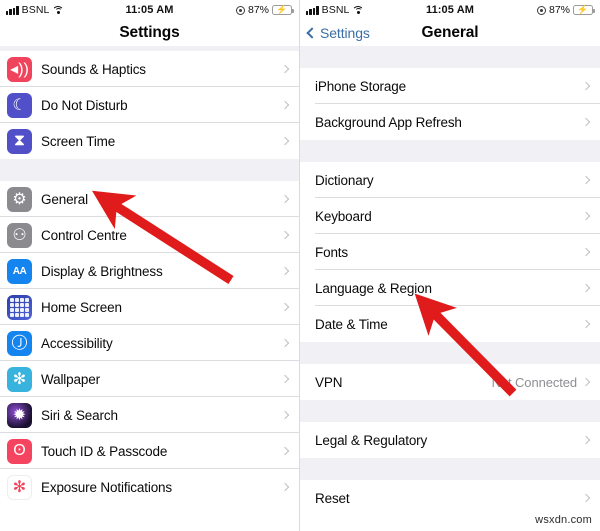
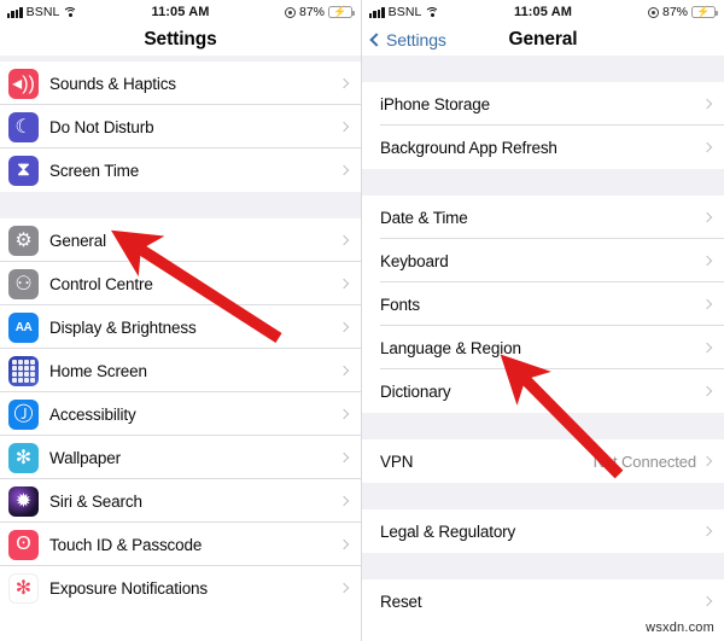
  BSNL
  11:05 AM
  87%
  ⚡
  Settings
  ◂))
  Sounds & Haptics
  ☾
  Do Not Disturb
  ⧗
  Screen Time
  ⚙
  General
  ⚇
  Control Centre
  AA
  Display & Brightness
  Home Screen
  Ⓙ
  Accessibility
  ✻
  Wallpaper
  ✹
  Siri & Search
  ʘ
  Touch ID & Passcode
  ✻
  Exposure Notifications
  BSNL
  11:05 AM
  87%
  ⚡
  Settings
  General
  iPhone Storage
  Background App Refresh
- Dictionary
+ Date & Time
  Keyboard
  Fonts
  Language & Region
- Date & Time
+ Dictionary
  VPN
  t Connected
  Legal & Regulatory
  Reset
  wsxdn.com
